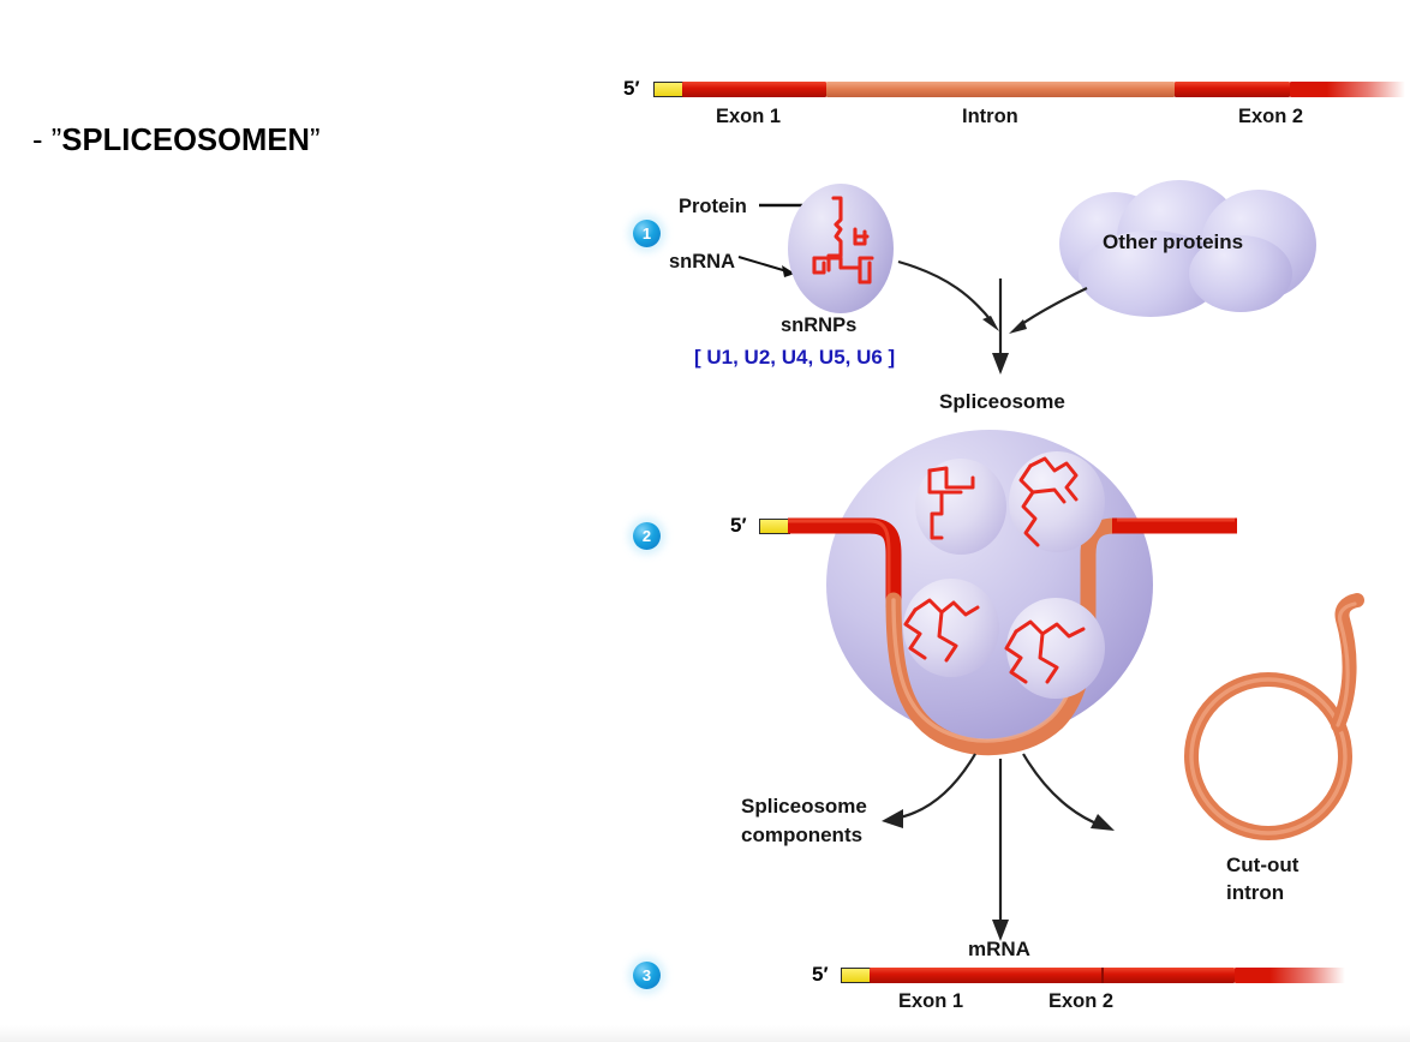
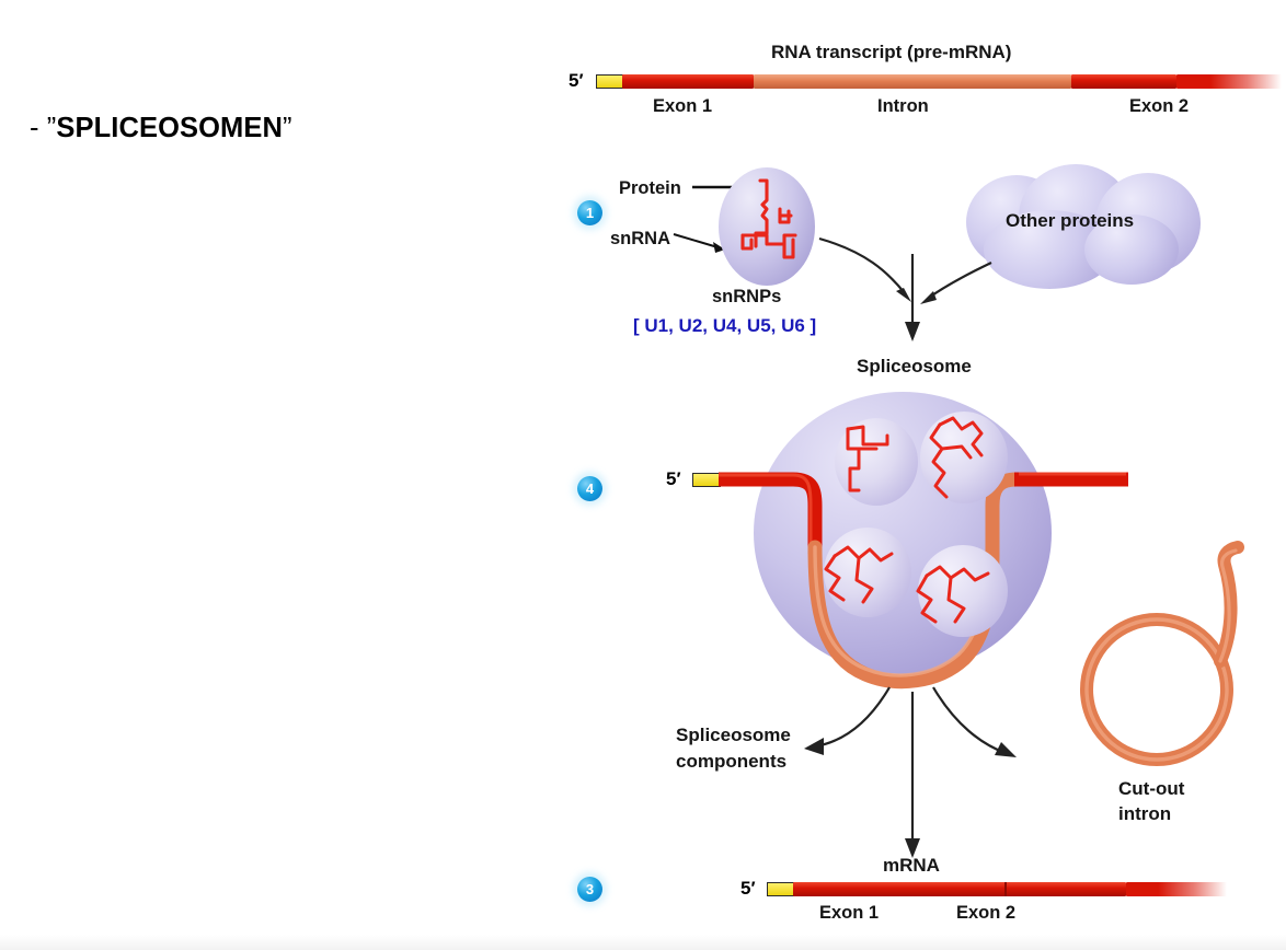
  - ”SPLICEOSOMEN”
+ RNA transcript (pre-mRNA)
  5′
  Exon 1
  Intron
  Exon 2
  1
  Protein
  snRNA
  snRNPs
  [ U1, U2, U4, U5, U6 ]
  Other proteins
  Spliceosome
- 2
+ 4
  5′
  Spliceosome
  components
  Cut-out
  intron
  3
  mRNA
  5′
  Exon 1
  Exon 2
